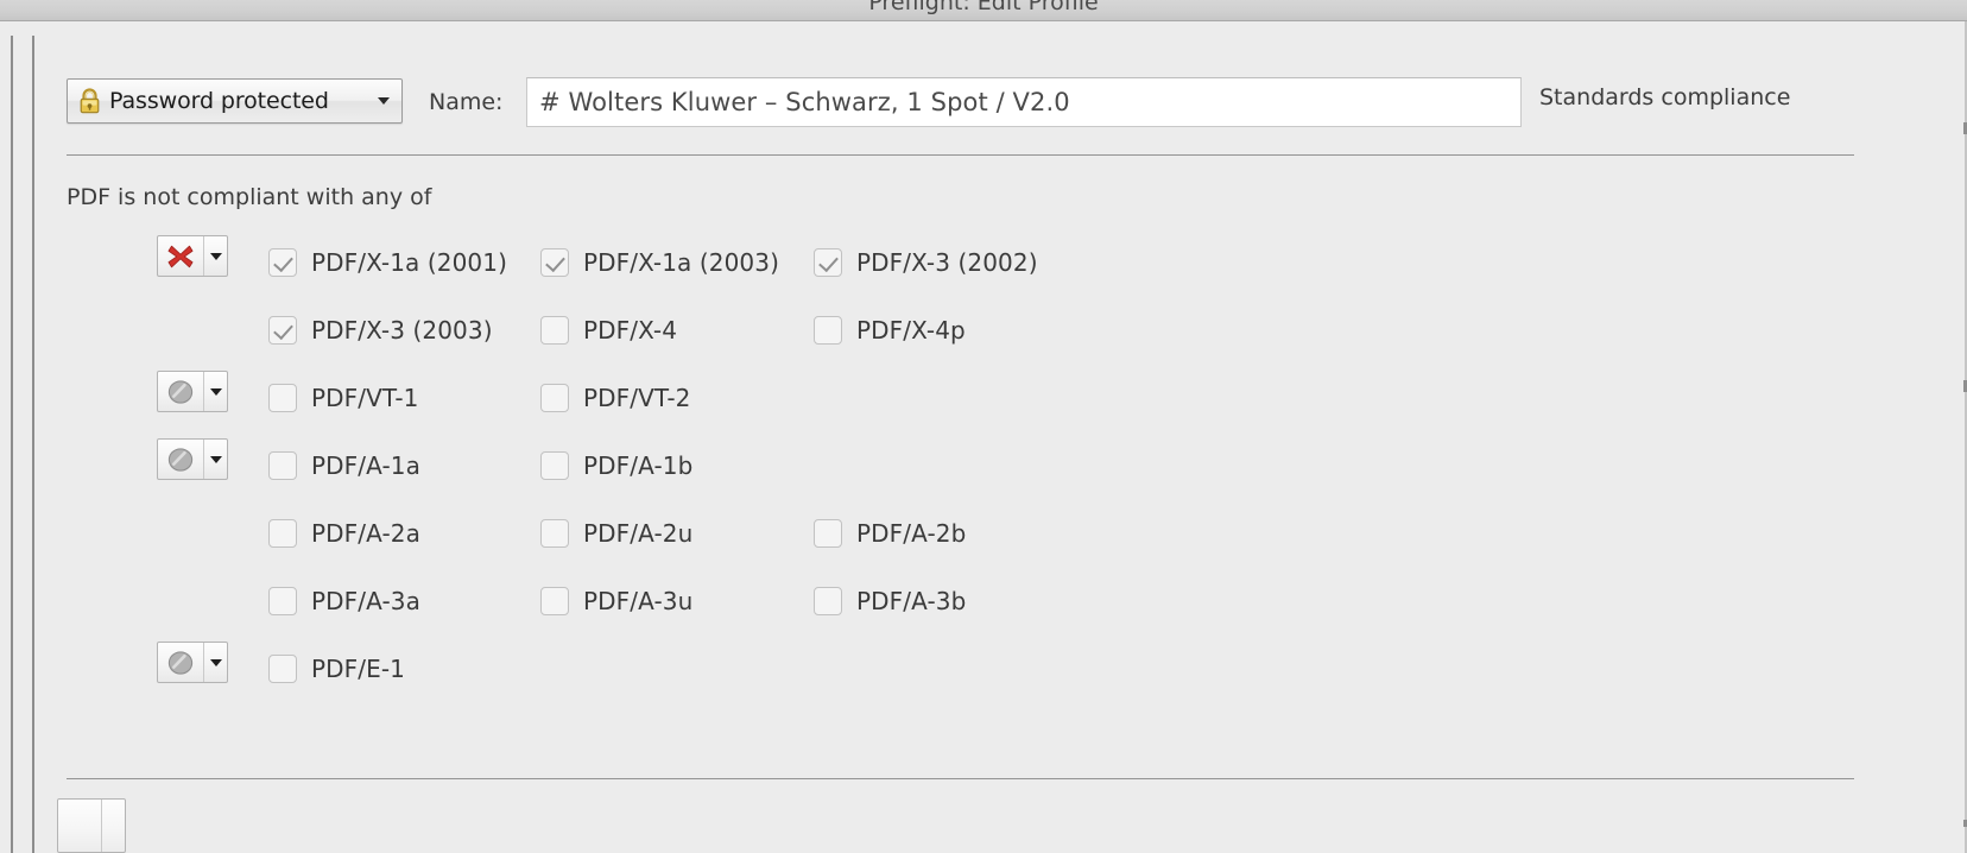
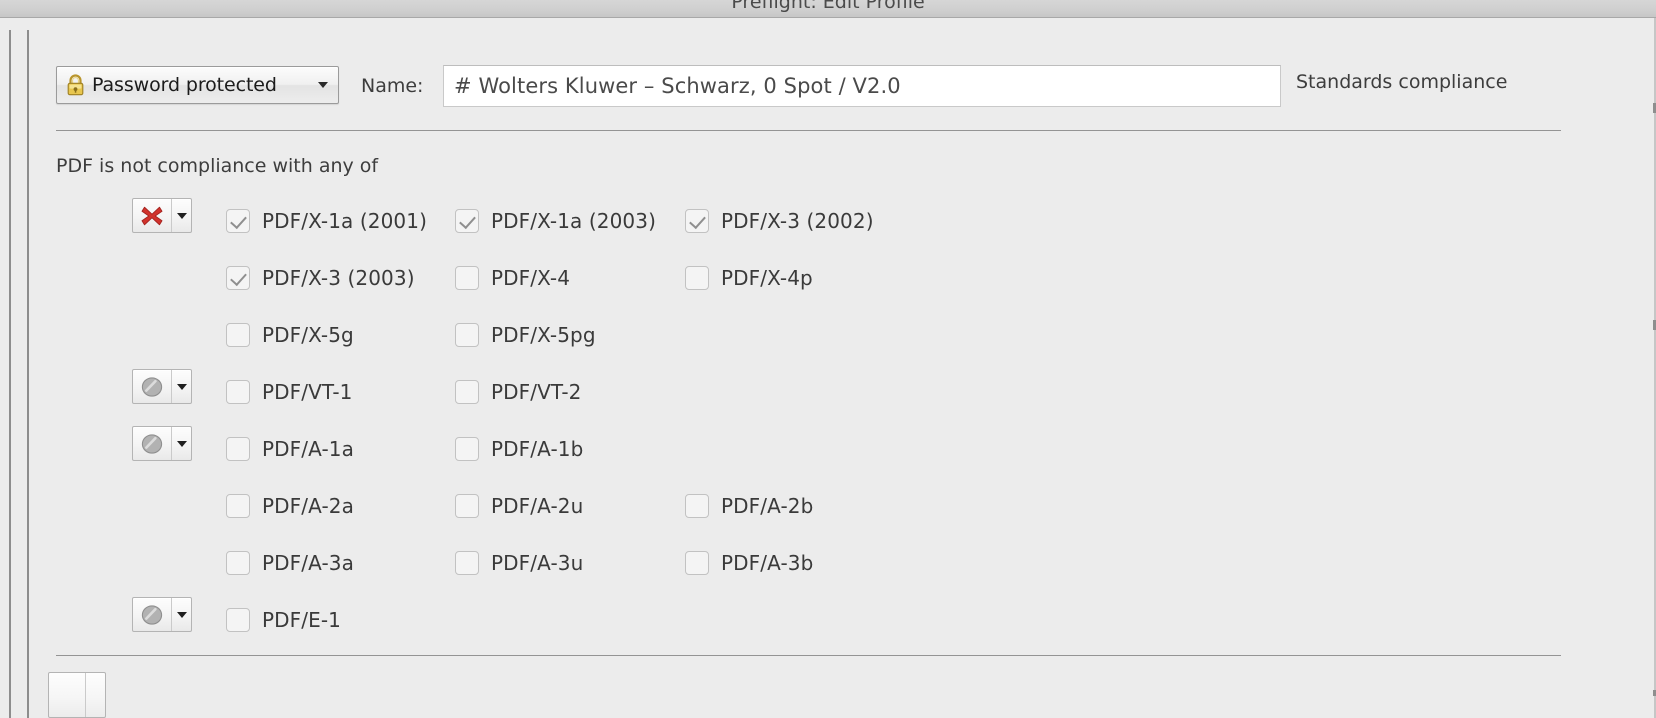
  Preflight: Edit Profile
  Password protected
  Name:
- # Wolters Kluwer – Schwarz, 1 Spot / V2.0
+ # Wolters Kluwer – Schwarz, 0 Spot / V2.0
  Standards compliance
- PDF is not compliant with any of
+ PDF is not compliance with any of
  PDF/X-1a (2001)
  PDF/X-1a (2003)
  PDF/X-3 (2002)
  PDF/X-3 (2003)
  PDF/X-4
  PDF/X-4p
+ PDF/X-5g
+ PDF/X-5pg
  PDF/VT-1
  PDF/VT-2
  PDF/A-1a
  PDF/A-1b
  PDF/A-2a
  PDF/A-2u
  PDF/A-2b
  PDF/A-3a
  PDF/A-3u
  PDF/A-3b
  PDF/E-1
